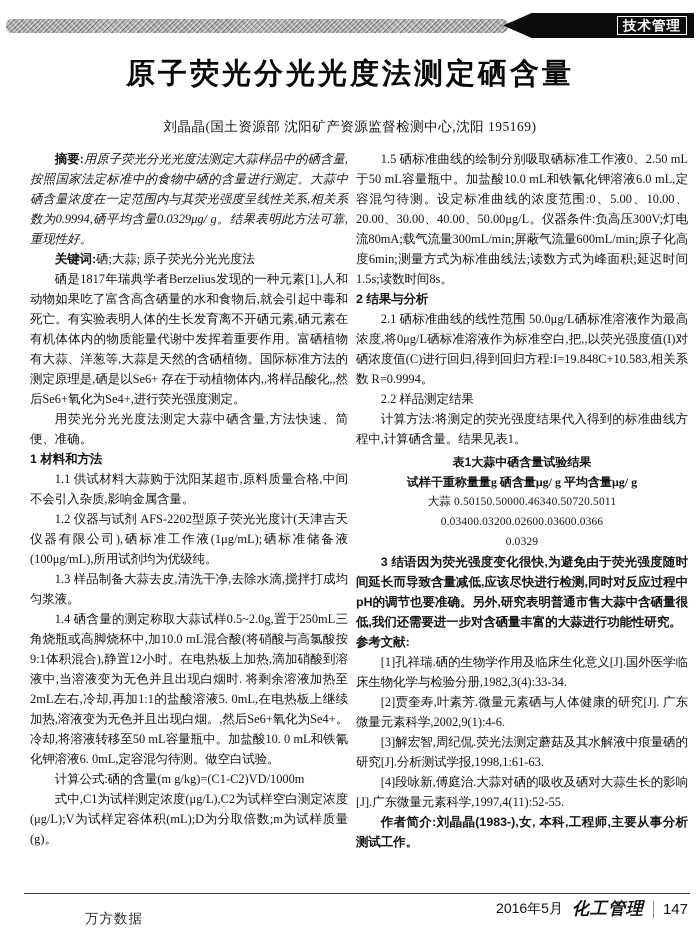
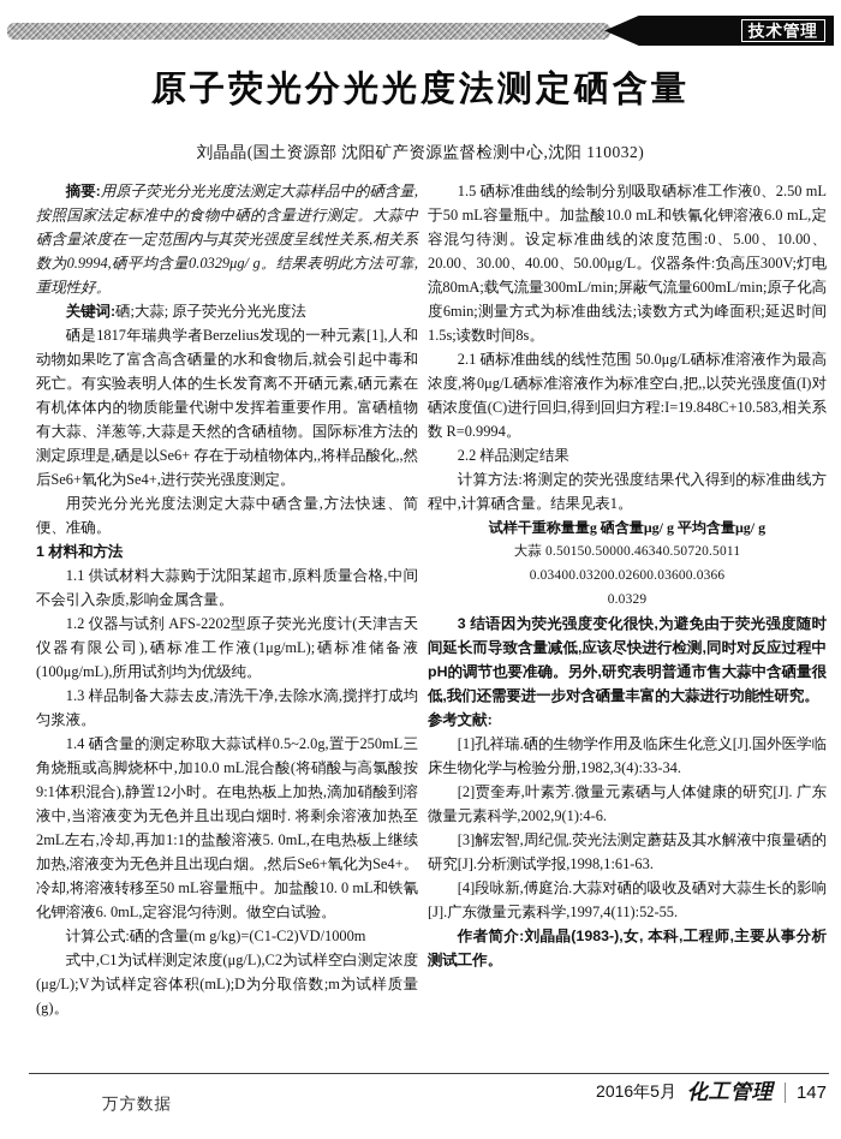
  技术管理
  原子荧光分光光度法测定硒含量
- 刘晶晶(国土资源部 沈阳矿产资源监督检测中心,沈阳 195169)
+ 刘晶晶(国土资源部 沈阳矿产资源监督检测中心,沈阳 110032)
  摘要:用原子荧光分光光度法测定大蒜样品中的硒含量,按照国家法定标准中的食物中硒的含量进行测定。大蒜中硒含量浓度在一定范围内与其荧光强度呈线性关系,相关系数为0.9994,硒平均含量0.0329μg/ g。结果表明此方法可靠,重现性好。
  关键词:硒;大蒜; 原子荧光分光光度法
  硒是1817年瑞典学者Berzelius发现的一种元素[1],人和动物如果吃了富含高含硒量的水和食物后,就会引起中毒和死亡。有实验表明人体的生长发育离不开硒元素,硒元素在有机体体内的物质能量代谢中发挥着重要作用。富硒植物有大蒜、洋葱等,大蒜是天然的含硒植物。国际标准方法的测定原理是,硒是以Se6+ 存在于动植物体内,,将样品酸化,,然后Se6+氧化为Se4+,进行荧光强度测定。
  用荧光分光光度法测定大蒜中硒含量,方法快速、简便、准确。
  1 材料和方法
  1.1 供试材料大蒜购于沈阳某超市,原料质量合格,中间不会引入杂质,影响金属含量。
  1.2 仪器与试剂 AFS-2202型原子荧光光度计(天津吉天仪器有限公司),硒标准工作液(1μg/mL);硒标准储备液(100μg/mL),所用试剂均为优级纯。
  1.3 样品制备大蒜去皮,清洗干净,去除水滴,搅拌打成均匀浆液。
  1.4 硒含量的测定称取大蒜试样0.5~2.0g,置于250mL三角烧瓶或高脚烧杯中,加10.0 mL混合酸(将硝酸与高氯酸按9:1体积混合),静置12小时。在电热板上加热,滴加硝酸到溶液中,当溶液变为无色并且出现白烟时. 将剩余溶液加热至2mL左右,冷却,再加1:1的盐酸溶液5. 0mL,在电热板上继续加热,溶液变为无色并且出现白烟。,然后Se6+氧化为Se4+。冷却,将溶液转移至50 mL容量瓶中。加盐酸10. 0 mL和铁氰化钾溶液6. 0mL,定容混匀待测。做空白试验。
  计算公式:硒的含量(m g/kg)=(C1-C2)VD/1000m
  式中,C1为试样测定浓度(μg/L),C2为试样空白测定浓度(μg/L);V为试样定容体积(mL);D为分取倍数;m为试样质量(g)。
  1.5 硒标准曲线的绘制分别吸取硒标准工作液0、2.50 mL于50 mL容量瓶中。加盐酸10.0 mL和铁氰化钾溶液6.0 mL,定容混匀待测。设定标准曲线的浓度范围:0、5.00、10.00、20.00、30.00、40.00、50.00μg/L。仪器条件:负高压300V;灯电流80mA;载气流量300mL/min;屏蔽气流量600mL/min;原子化高度6min;测量方式为标准曲线法;读数方式为峰面积;延迟时间1.5s;读数时间8s。
- 2 结果与分析
  2.1 硒标准曲线的线性范围 50.0μg/L硒标准溶液作为最高浓度,将0μg/L硒标准溶液作为标准空白,把,,以荧光强度值(I)对硒浓度值(C)进行回归,得到回归方程:I=19.848C+10.583,相关系数 R=0.9994。
  2.2 样品测定结果
  计算方法:将测定的荧光强度结果代入得到的标准曲线方程中,计算硒含量。结果见表1。
- 表1大蒜中硒含量试验结果
  试样干重称量量g 硒含量μg/ g 平均含量μg/ g
  大蒜 0.50150.50000.46340.50720.5011 0.03400.03200.02600.03600.0366
  0.0329
  3 结语因为荧光强度变化很快,为避免由于荧光强度随时间延长而导致含量减低,应该尽快进行检测,同时对反应过程中pH的调节也要准确。另外,研究表明普通市售大蒜中含硒量很低,我们还需要进一步对含硒量丰富的大蒜进行功能性研究。
  参考文献:
  [1]孔祥瑞.硒的生物学作用及临床生化意义[J].国外医学临床生物化学与检验分册,1982,3(4):33-34.
  [2]贾奎寿,叶素芳.微量元素硒与人体健康的研究[J]. 广东微量元素科学,2002,9(1):4-6.
  [3]解宏智,周纪侃.荧光法测定蘑菇及其水解液中痕量硒的研究[J].分析测试学报,1998,1:61-63.
  [4]段咏新,傅庭治.大蒜对硒的吸收及硒对大蒜生长的影响[J].广东微量元素科学,1997,4(11):52-55.
  作者简介:刘晶晶(1983-),女, 本科,工程师,主要从事分析测试工作。
  2016年5月
  化工管理
  147
  万方数据
